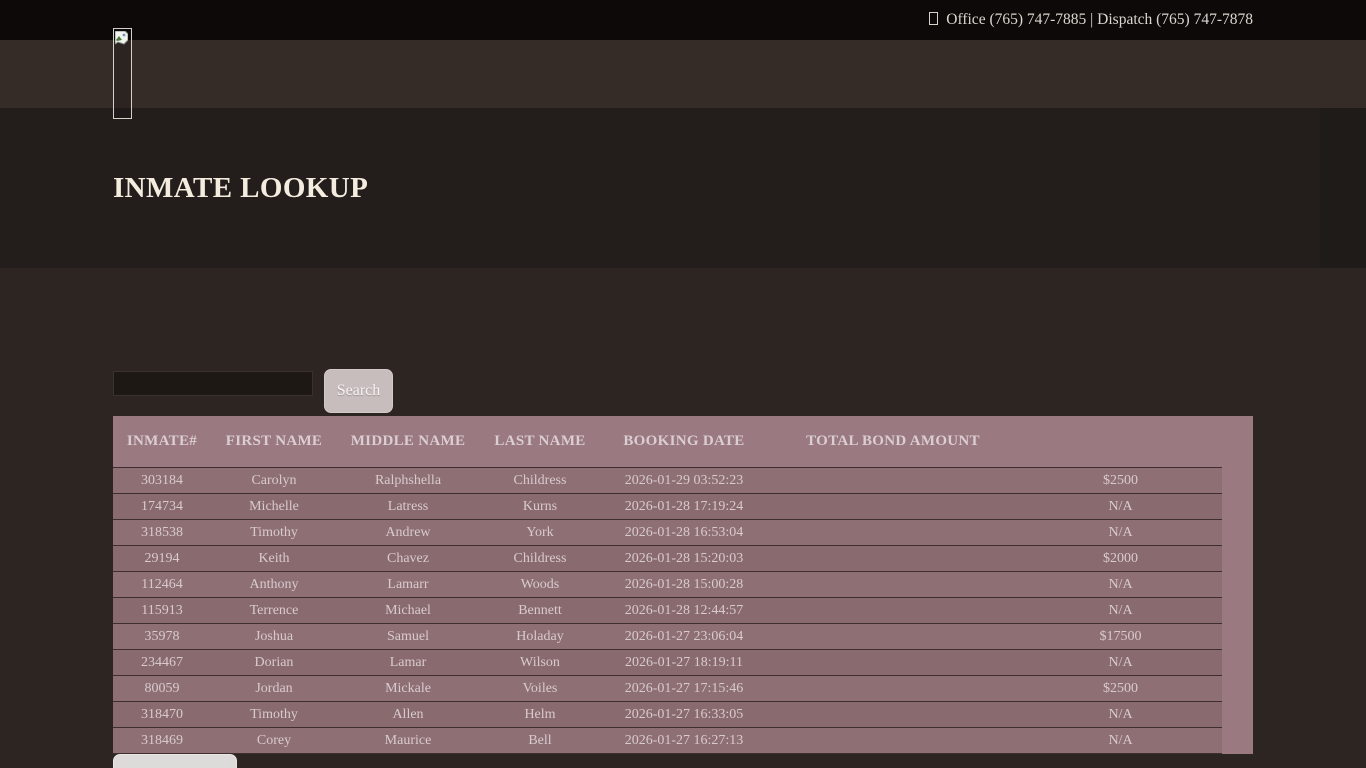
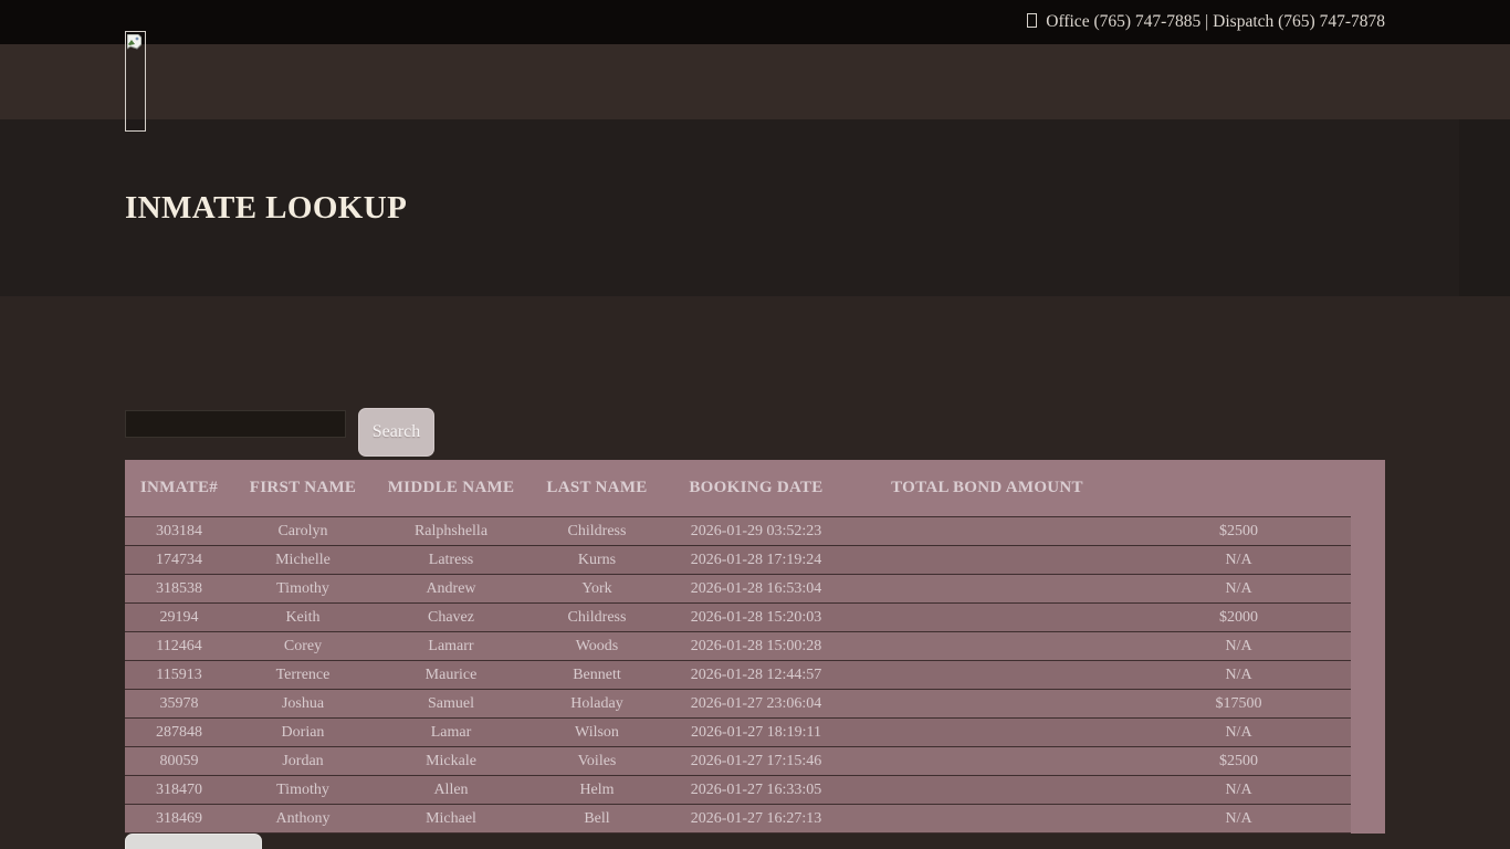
  Office (765) 747-7885 | Dispatch (765) 747-7878
  INMATE LOOKUP
  Search
  INMATE#
  FIRST NAME
  MIDDLE NAME
  LAST NAME
  BOOKING DATE
  TOTAL BOND AMOUNT
  303184
  Carolyn
  Ralphshella
  Childress
  2026-01-29 03:52:23
  $2500
  174734
  Michelle
  Latress
  Kurns
  2026-01-28 17:19:24
  N/A
  318538
  Timothy
  Andrew
  York
  2026-01-28 16:53:04
  N/A
  29194
  Keith
  Chavez
  Childress
  2026-01-28 15:20:03
  $2000
  112464
- Anthony
+ Corey
  Lamarr
  Woods
  2026-01-28 15:00:28
  N/A
  115913
  Terrence
- Michael
+ Maurice
  Bennett
  2026-01-28 12:44:57
  N/A
  35978
  Joshua
  Samuel
  Holaday
  2026-01-27 23:06:04
  $17500
- 234467
+ 287848
  Dorian
  Lamar
  Wilson
  2026-01-27 18:19:11
  N/A
  80059
  Jordan
  Mickale
  Voiles
  2026-01-27 17:15:46
  $2500
  318470
  Timothy
  Allen
  Helm
  2026-01-27 16:33:05
  N/A
  318469
- Corey
+ Anthony
- Maurice
+ Michael
  Bell
  2026-01-27 16:27:13
  N/A
